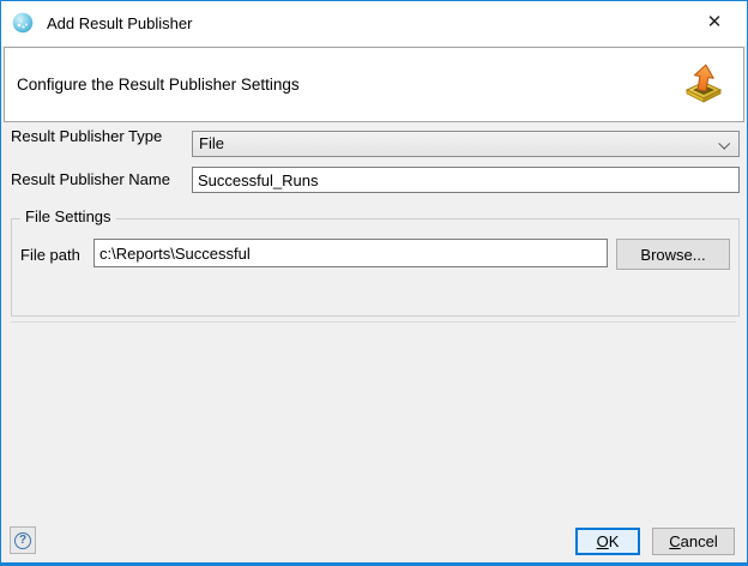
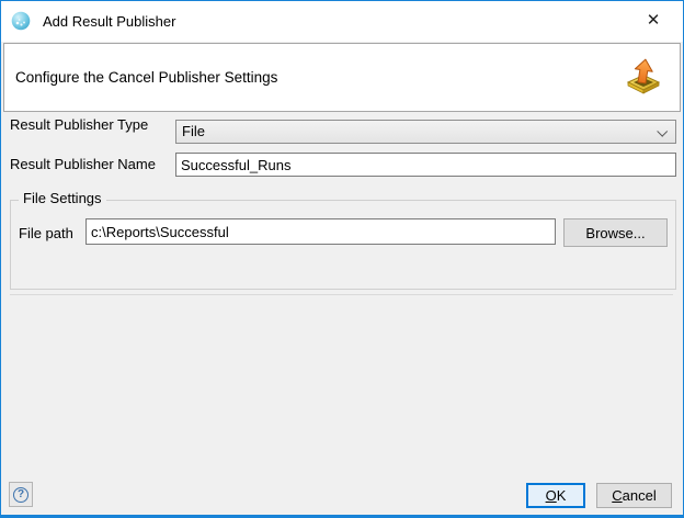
  Add Result Publisher
  ✕
- Configure the Result Publisher Settings
+ Configure the Cancel Publisher Settings
  Result Publisher Type
  File
  Result Publisher Name
  Successful_Runs
  File Settings
  File path
  c:\Reports\Successful
  Browse...
  ?
  OK
  Cancel
